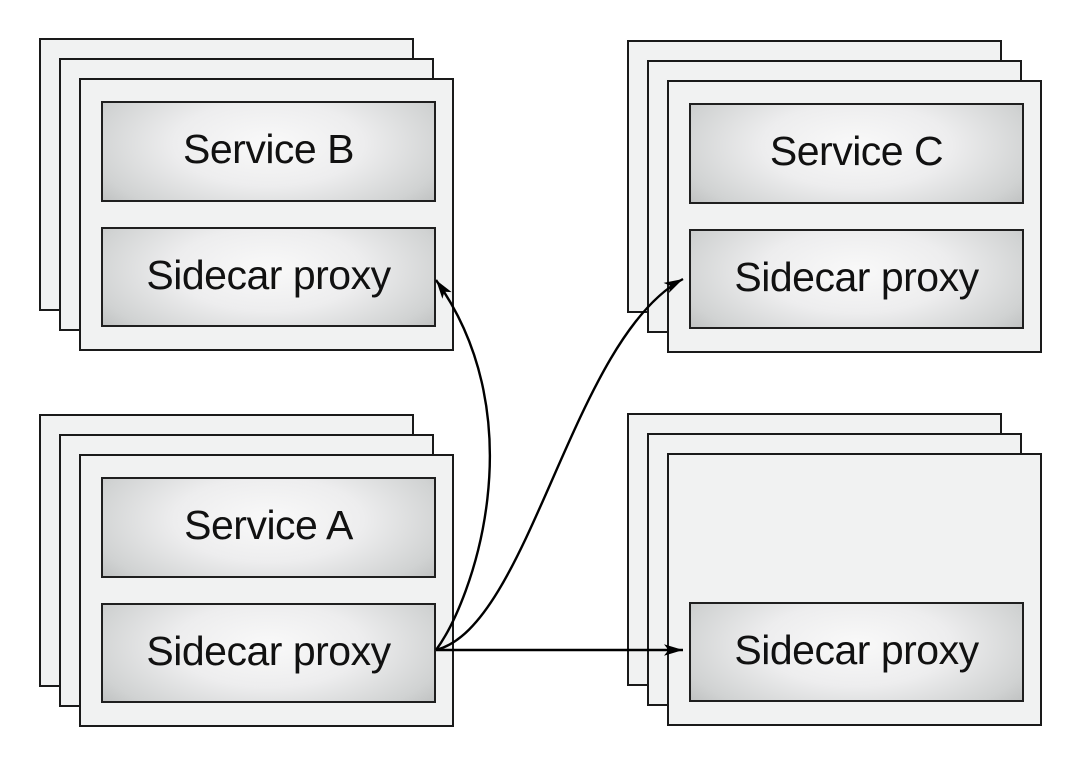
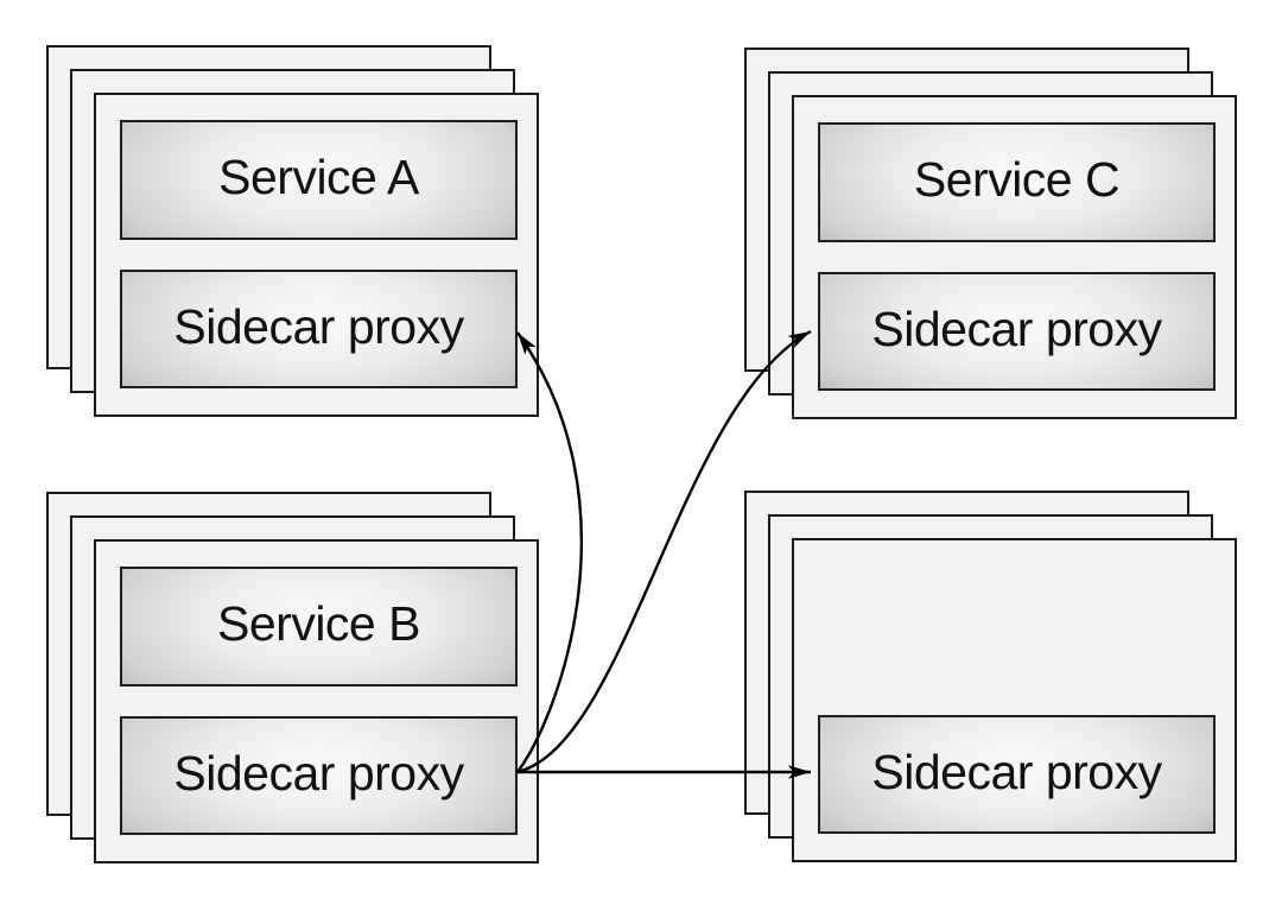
- Service B
+ Service A
  Sidecar proxy
  Service C
  Sidecar proxy
- Service A
+ Service B
  Sidecar proxy
  Sidecar proxy
